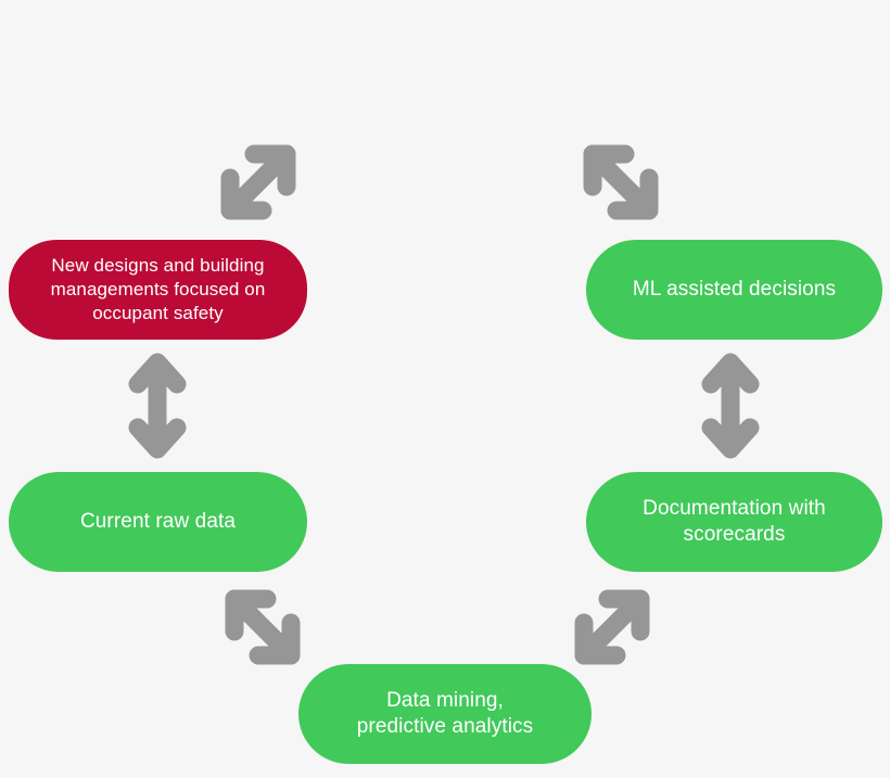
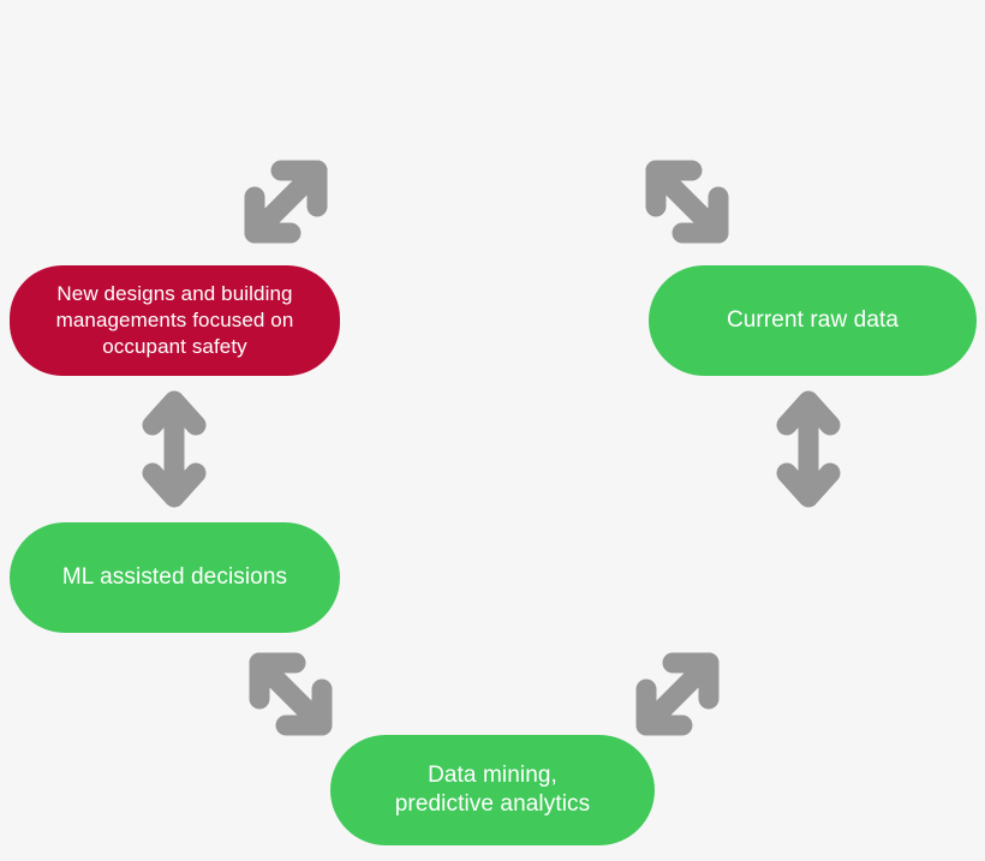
- ML assisted decisions
+ Current raw data
- Documentation with
- scorecards
  Data mining,
  predictive analytics
- Current raw data
+ ML assisted decisions
  New designs and building
  managements focused on
  occupant safety
